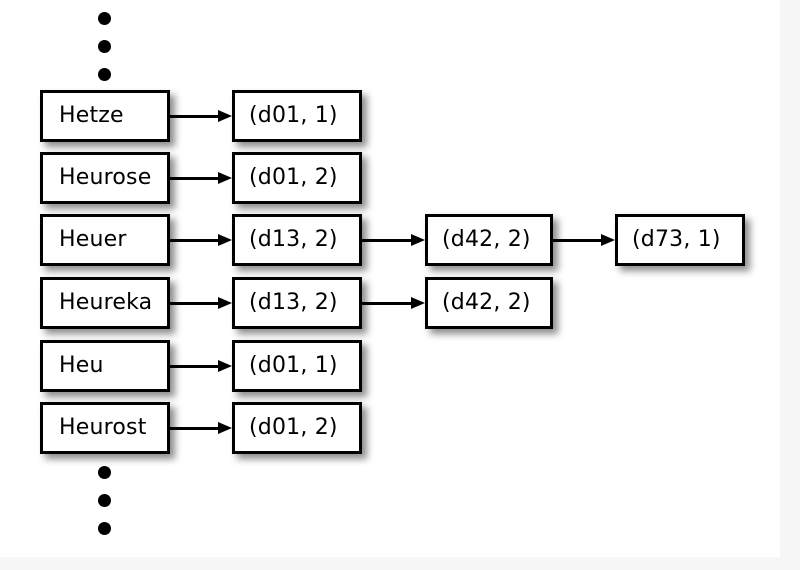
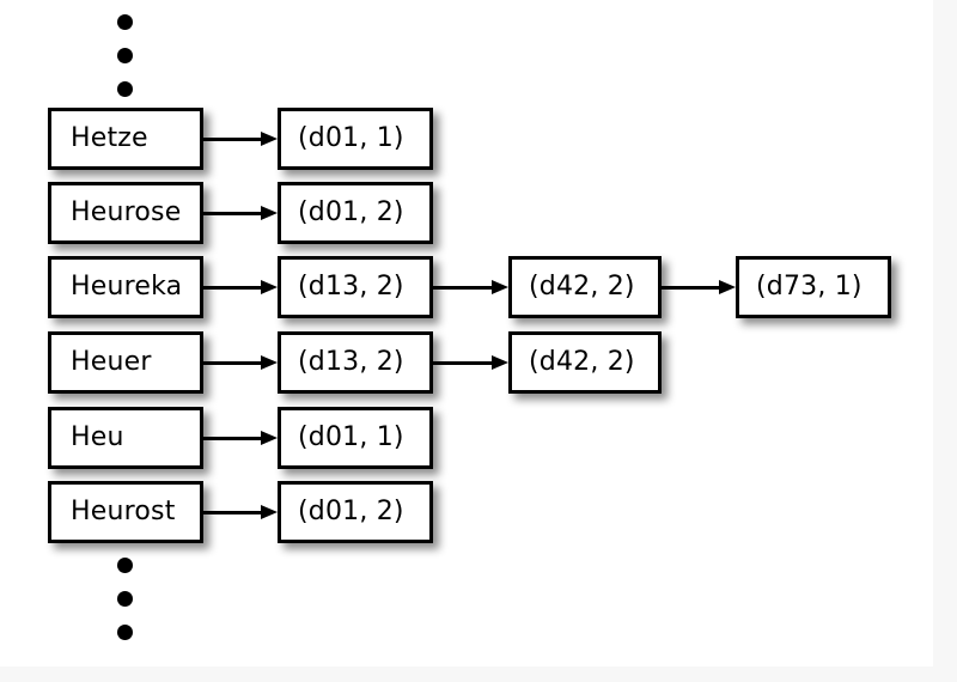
  Hetze
  (d01, 1)
  Heurose
  (d01, 2)
- Heuer
+ Heureka
  (d13, 2)
  (d42, 2)
  (d73, 1)
- Heureka
+ Heuer
  (d13, 2)
  (d42, 2)
  Heu
  (d01, 1)
  Heurost
  (d01, 2)
